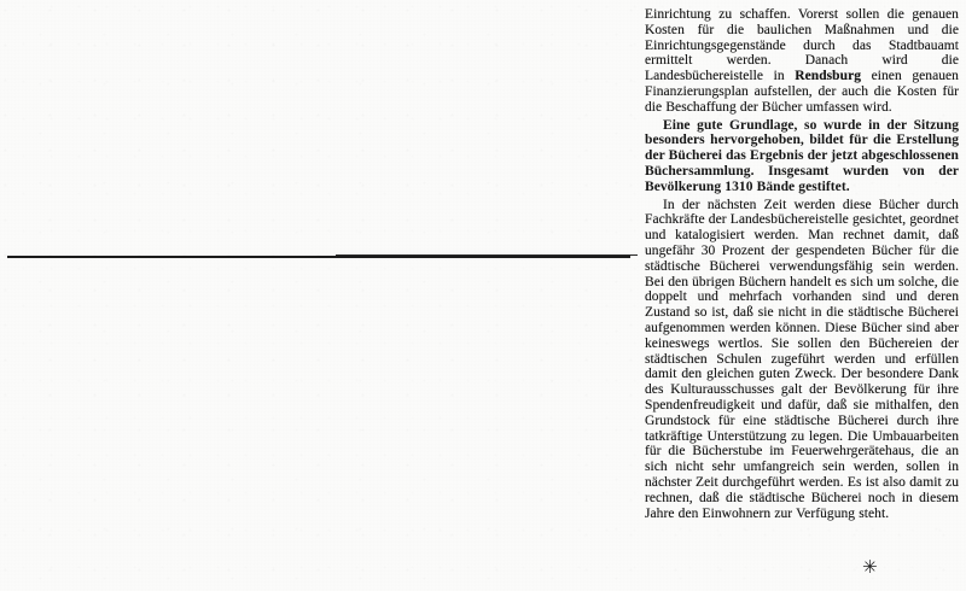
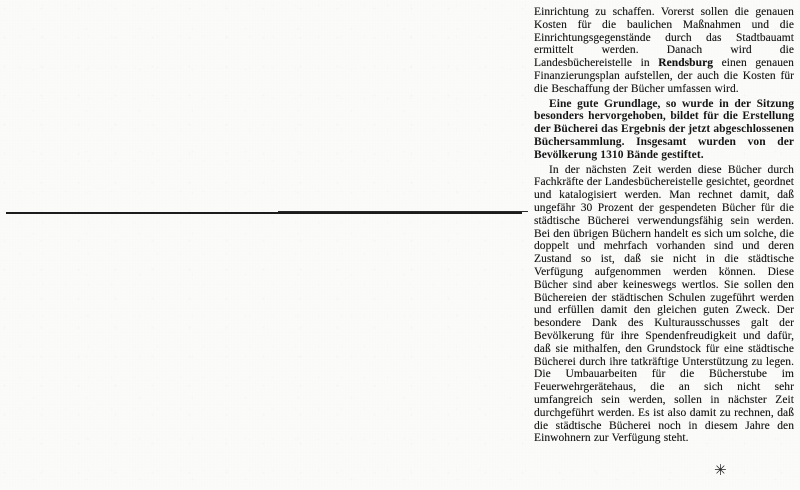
  Einrichtung zu schaffen. Vorerst sollen die genauen Kosten für die baulichen Maßnahmen und die Einrichtungsgegenstände durch das Stadtbauamt ermittelt werden. Danach wird die Landesbüchereistelle in Rendsburg einen genauen Finanzierungsplan aufstellen, der auch die Kosten für die Beschaffung der Bücher umfassen wird.
  Eine gute Grundlage, so wurde in der Sitzung besonders hervorgehoben, bildet für die Erstellung der Bücherei das Ergebnis der jetzt abgeschlossenen Büchersammlung. Insgesamt wurden von der Bevölkerung 1310 Bände gestiftet.
- In der nächsten Zeit werden diese Bücher durch Fachkräfte der Landesbüchereistelle gesichtet, geordnet und katalogisiert werden. Man rechnet damit, daß ungefähr 30 Prozent der gespendeten Bücher für die städtische Bücherei verwendungsfähig sein werden. Bei den übrigen Büchern handelt es sich um solche, die doppelt und mehrfach vorhanden sind und deren Zustand so ist, daß sie nicht in die städtische Bücherei aufgenommen werden können. Diese Bücher sind aber keineswegs wertlos. Sie sollen den Büchereien der städtischen Schulen zugeführt werden und erfüllen damit den gleichen guten Zweck. Der besondere Dank des Kulturausschusses galt der Bevölkerung für ihre Spendenfreudigkeit und dafür, daß sie mithalfen, den Grundstock für eine städtische Bücherei durch ihre tatkräftige Unterstützung zu legen. Die Umbauarbeiten für die Bücherstube im Feuerwehrgerätehaus, die an sich nicht sehr umfangreich sein werden, sollen in nächster Zeit durchgeführt werden. Es ist also damit zu rechnen, daß die städtische Bücherei noch in diesem Jahre den Einwohnern zur Verfügung steht.
+ In der nächsten Zeit werden diese Bücher durch Fachkräfte der Landesbüchereistelle gesichtet, geordnet und katalogisiert werden. Man rechnet damit, daß ungefähr 30 Prozent der gespendeten Bücher für die städtische Bücherei verwendungsfähig sein werden. Bei den übrigen Büchern handelt es sich um solche, die doppelt und mehrfach vorhanden sind und deren Zustand so ist, daß sie nicht in die städtische Verfügung aufgenommen werden können. Diese Bücher sind aber keineswegs wertlos. Sie sollen den Büchereien der städtischen Schulen zugeführt werden und erfüllen damit den gleichen guten Zweck. Der besondere Dank des Kulturausschusses galt der Bevölkerung für ihre Spendenfreudigkeit und dafür, daß sie mithalfen, den Grundstock für eine städtische Bücherei durch ihre tatkräftige Unterstützung zu legen. Die Umbauarbeiten für die Bücherstube im Feuerwehrgerätehaus, die an sich nicht sehr umfangreich sein werden, sollen in nächster Zeit durchgeführt werden. Es ist also damit zu rechnen, daß die städtische Bücherei noch in diesem Jahre den Einwohnern zur Verfügung steht.
  ✳
